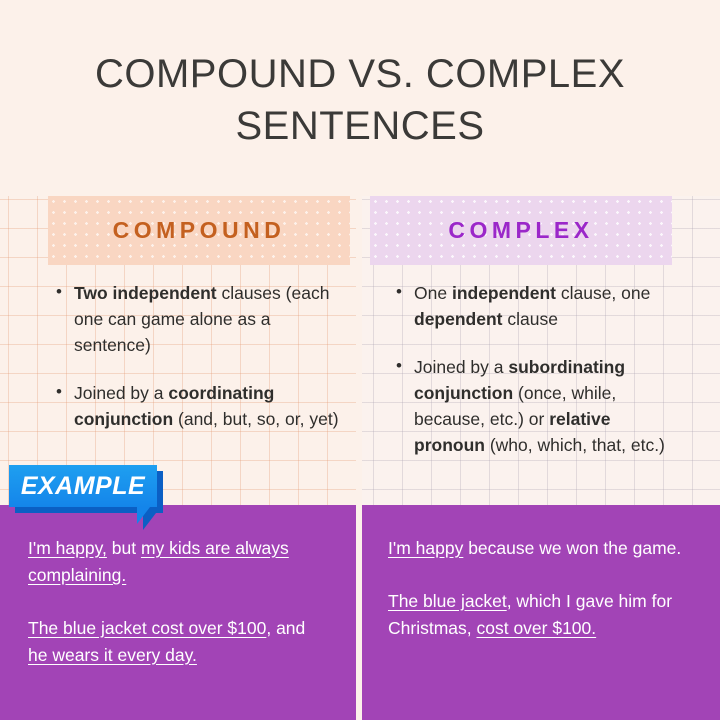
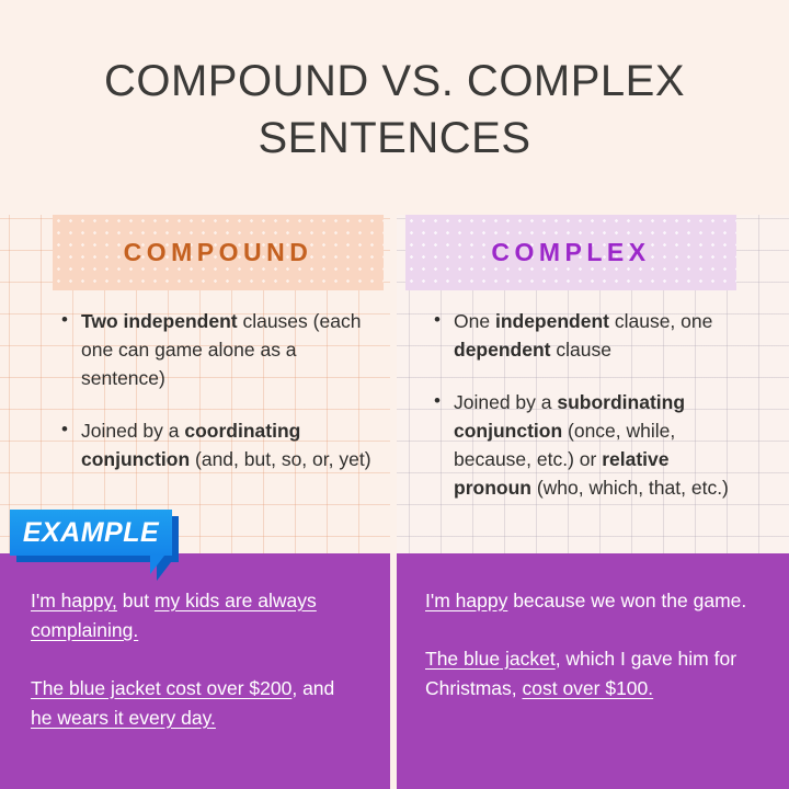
  COMPOUND VS. COMPLEX
  SENTENCES
  COMPOUND
  COMPLEX
  Two independent clauses (each one can game alone as a sentence)
  Joined by a coordinating conjunction (and, but, so, or, yet)
  One independent clause, one dependent clause
  Joined by a subordinating conjunction (once, while, because, etc.) or relative pronoun (who, which, that, etc.)
  I'm happy, but my kids are always complaining.
- The blue jacket cost over $100, and he wears it every day.
+ The blue jacket cost over $200, and he wears it every day.
  I'm happy because we won the game.
  The blue jacket, which I gave him for Christmas, cost over $100.
  EXAMPLE
